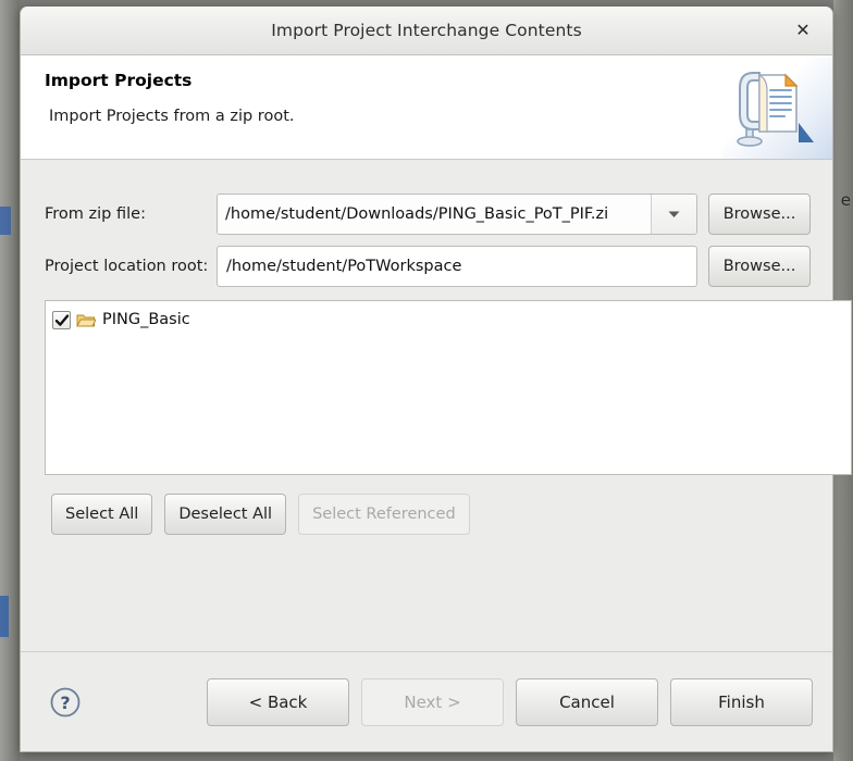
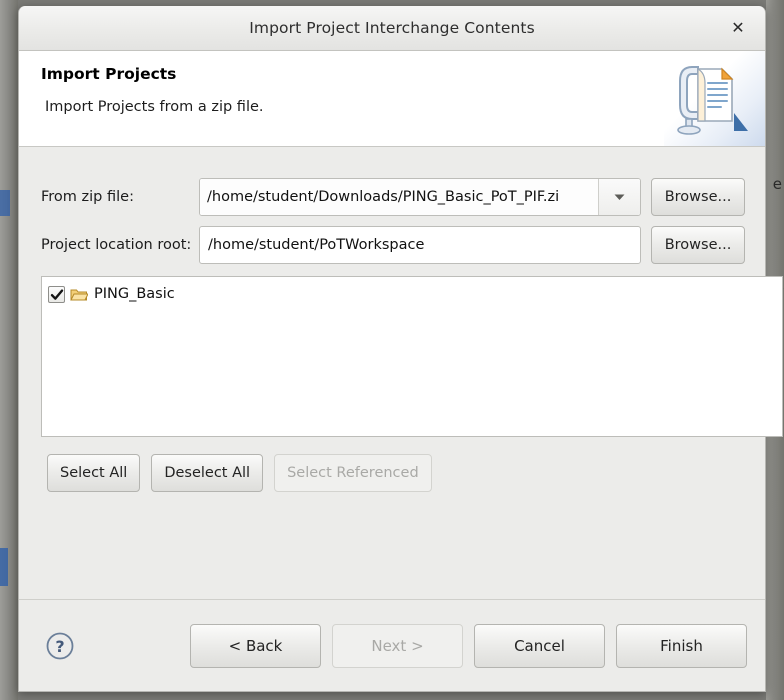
  e
  Import Project Interchange Contents
  ✕
  Import Projects
- Import Projects from a zip root.
+ Import Projects from a zip file.
  From zip file:
  /home/student/Downloads/PING_Basic_PoT_PIF.zi
  Browse...
  Project location root:
  /home/student/PoTWorkspace
  Browse...
  PING_Basic
  Select All
  Deselect All
  Select Referenced
  ?
  < Back
  Next >
  Cancel
  Finish
